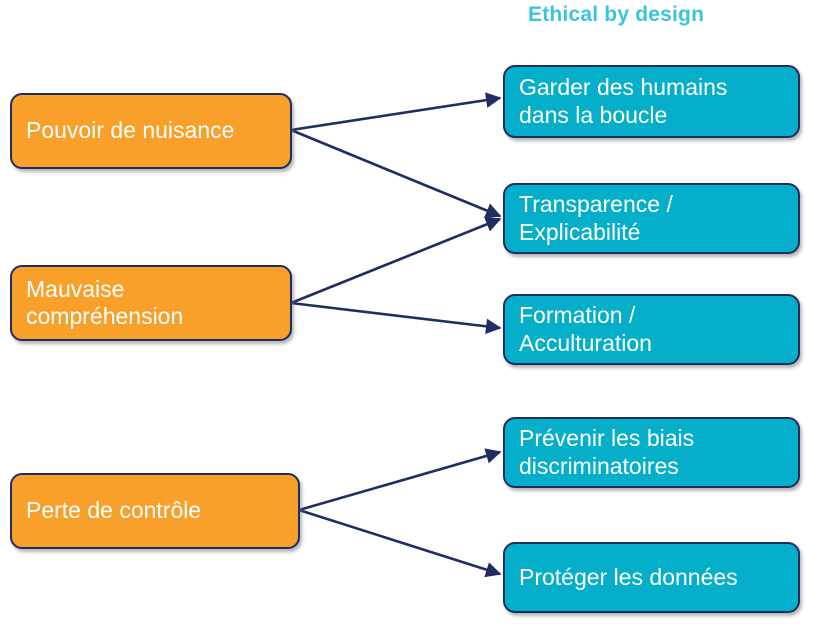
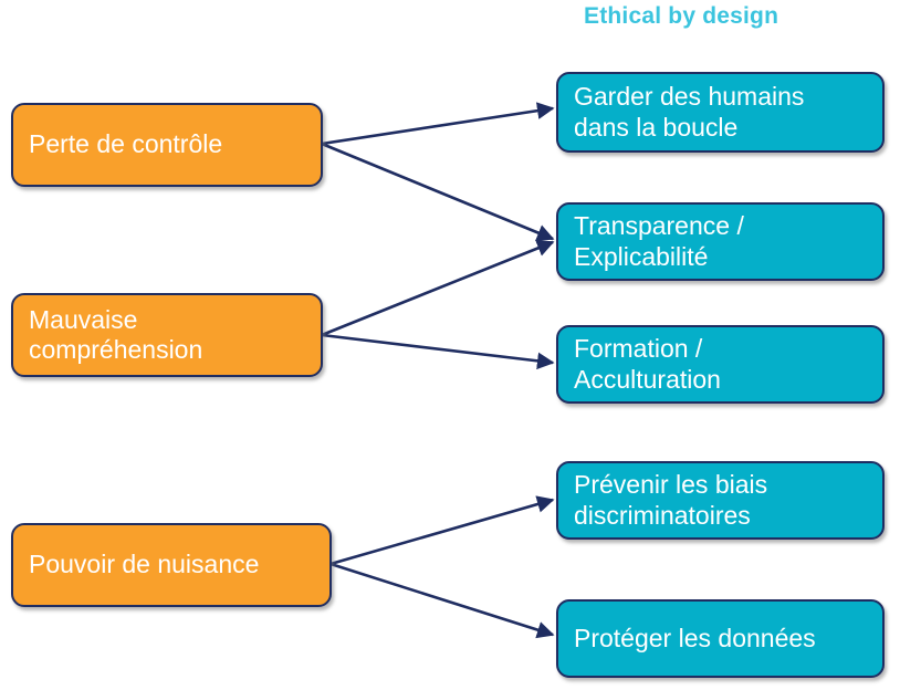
  Ethical by design
- Pouvoir de nuisance
+ Perte de contrôle
  Mauvaise
  compréhension
- Perte de contrôle
+ Pouvoir de nuisance
  Garder des humains
  dans la boucle
  Transparence /
  Explicabilité
  Formation /
  Acculturation
  Prévenir les biais
  discriminatoires
  Protéger les données
